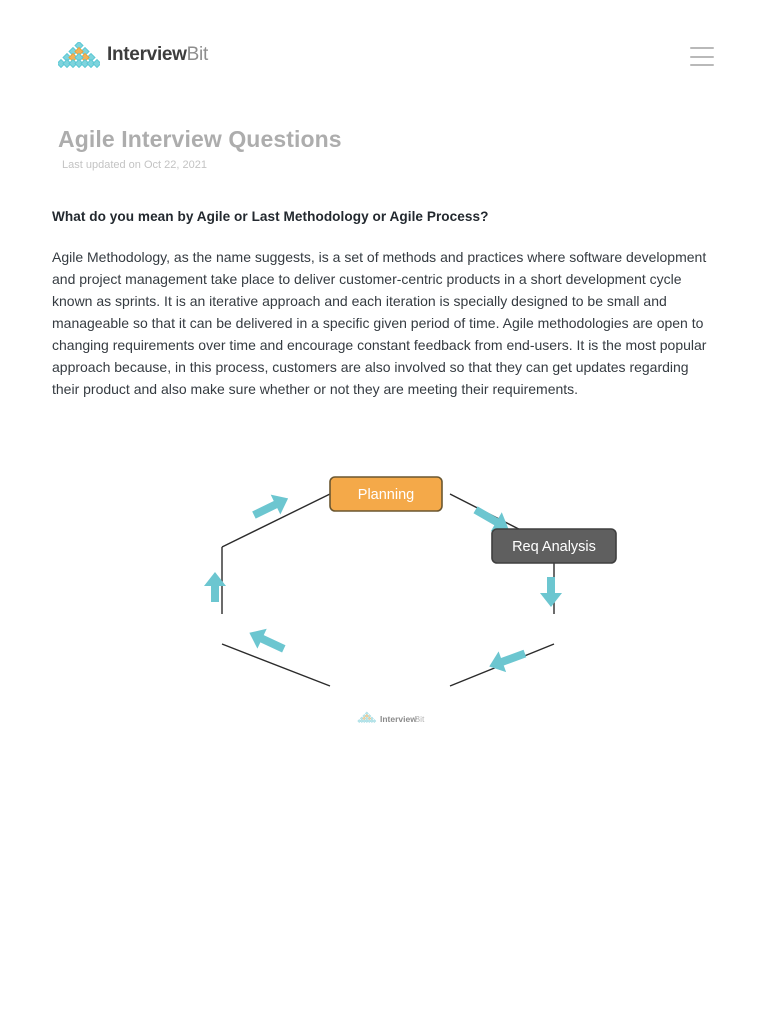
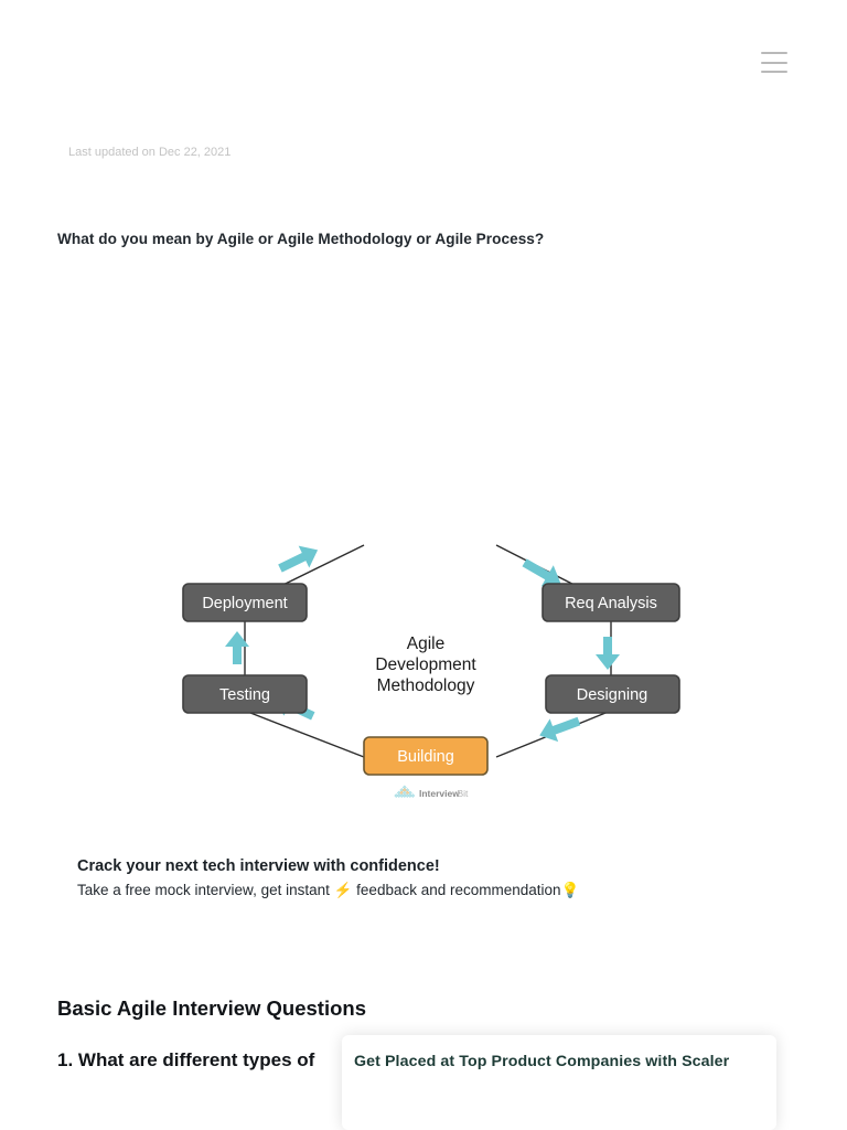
- InterviewBit
- Agile Interview Questions
- Last updated on Oct 22, 2021
+ Last updated on Dec 22, 2021
- What do you mean by Agile or Last Methodology or Agile Process?
+ What do you mean by Agile or Agile Methodology or Agile Process?
- Agile Methodology, as the name suggests, is a set of methods and practices where software development and project management take place to deliver customer-centric products in a short development cycle known as sprints. It is an iterative approach and each iteration is specially designed to be small and manageable so that it can be delivered in a specific given period of time. Agile methodologies are open to changing requirements over time and encourage constant feedback from end-users. It is the most popular approach because, in this process, customers are also involved so that they can get updates regarding their product and also make sure whether or not they are meeting their requirements.
- Planning
  Req Analysis
+ Designing
+ Building
+ Testing
+ Deployment
+ Agile
+ Development
+ Methodology
  Interview
  Bit
+ Crack your next tech interview with confidence!
+ Take a free mock interview, get instant ⚡ feedback and recommendation💡
+ Basic Agile Interview Questions
+ 1. What are different types of
+ Get Placed at Top Product Companies with Scaler
